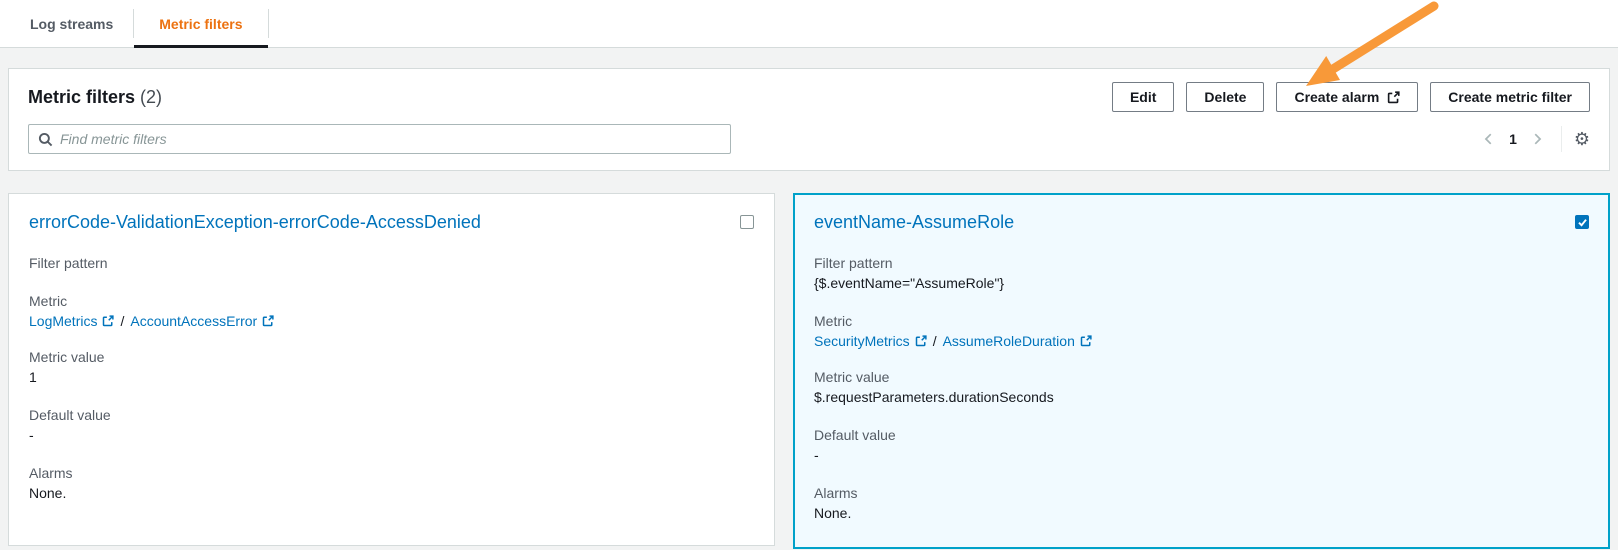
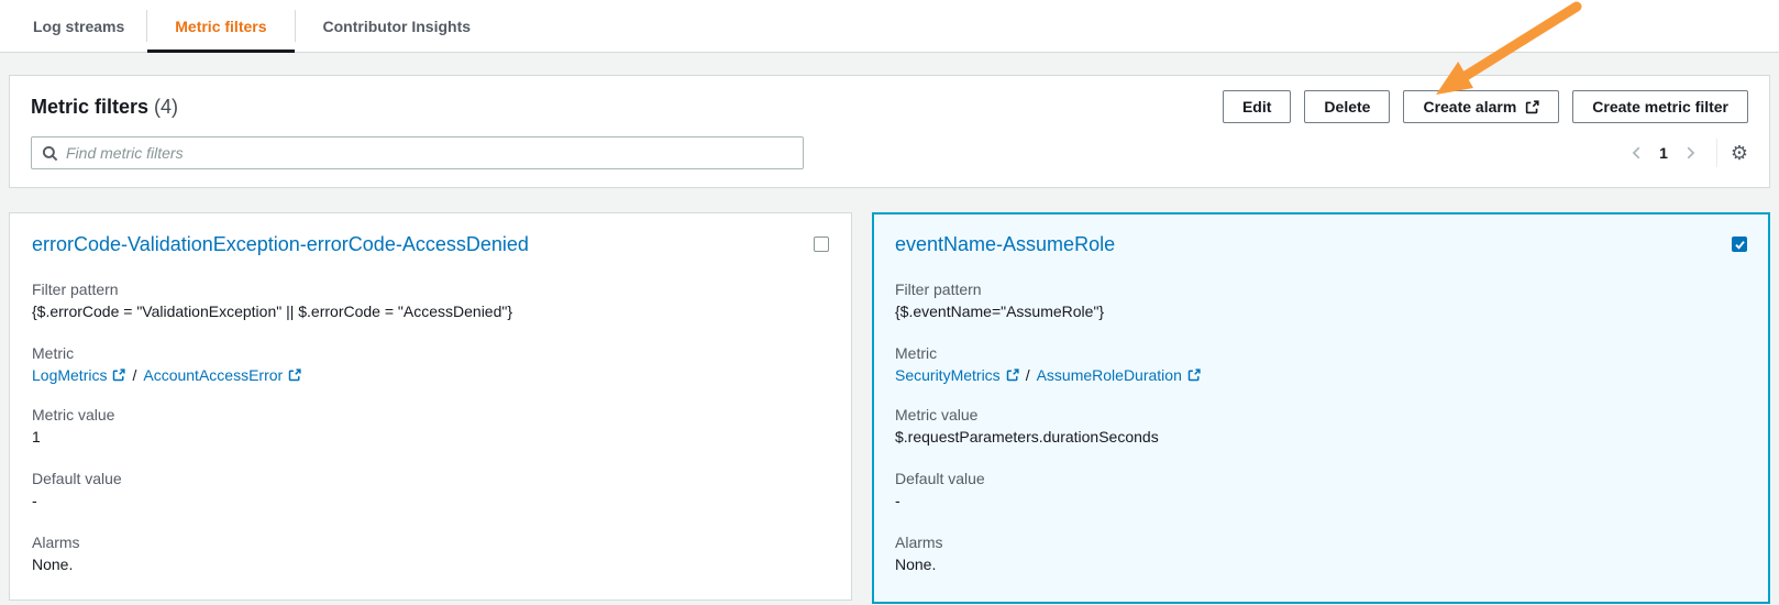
  Log streams
  Metric filters
+ Contributor Insights
- Metric filters (2)
+ Metric filters (4)
  Edit
  Delete
  Create alarm
  Create metric filter
  Find metric filters
  1
  ⚙
  errorCode-ValidationException-errorCode-AccessDenied
  Filter pattern
+ {$.errorCode = "ValidationException" || $.errorCode = "AccessDenied"}
  Metric
  LogMetrics
  /
  AccountAccessError
  Metric value
  1
  Default value
  -
  Alarms
  None.
  eventName-AssumeRole
  Filter pattern
  {$.eventName="AssumeRole"}
  Metric
  SecurityMetrics
  /
  AssumeRoleDuration
  Metric value
  $.requestParameters.durationSeconds
  Default value
  -
  Alarms
  None.
